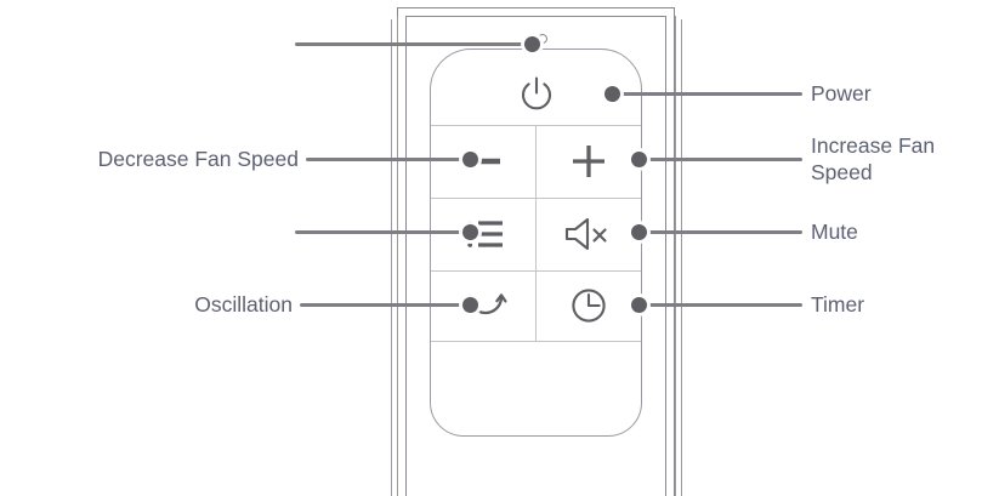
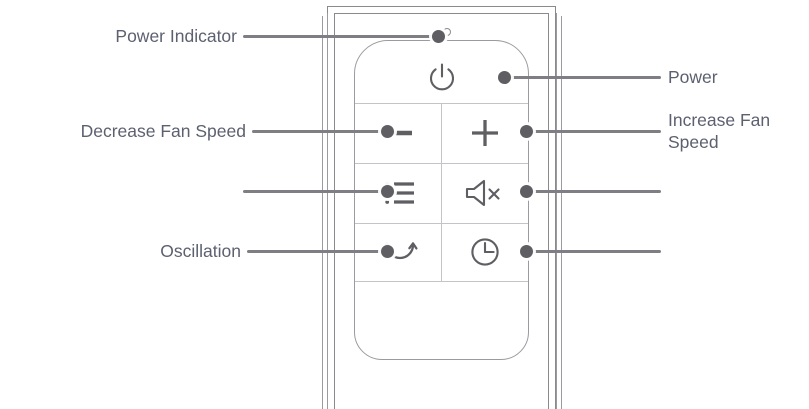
+ Power Indicator
  Decrease Fan Speed
  Oscillation
  Power
  Increase Fan
  Speed
- Mute
- Timer
